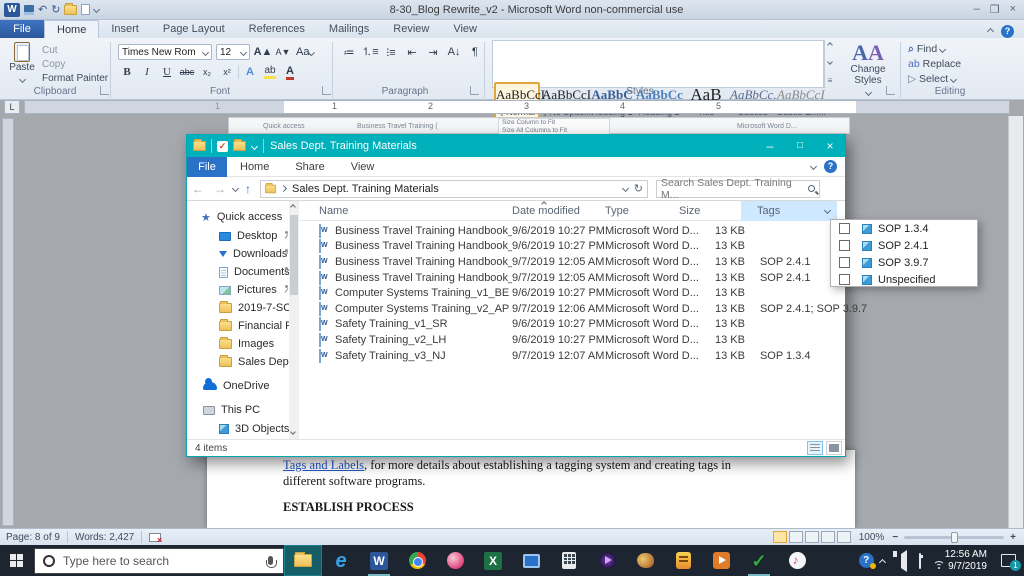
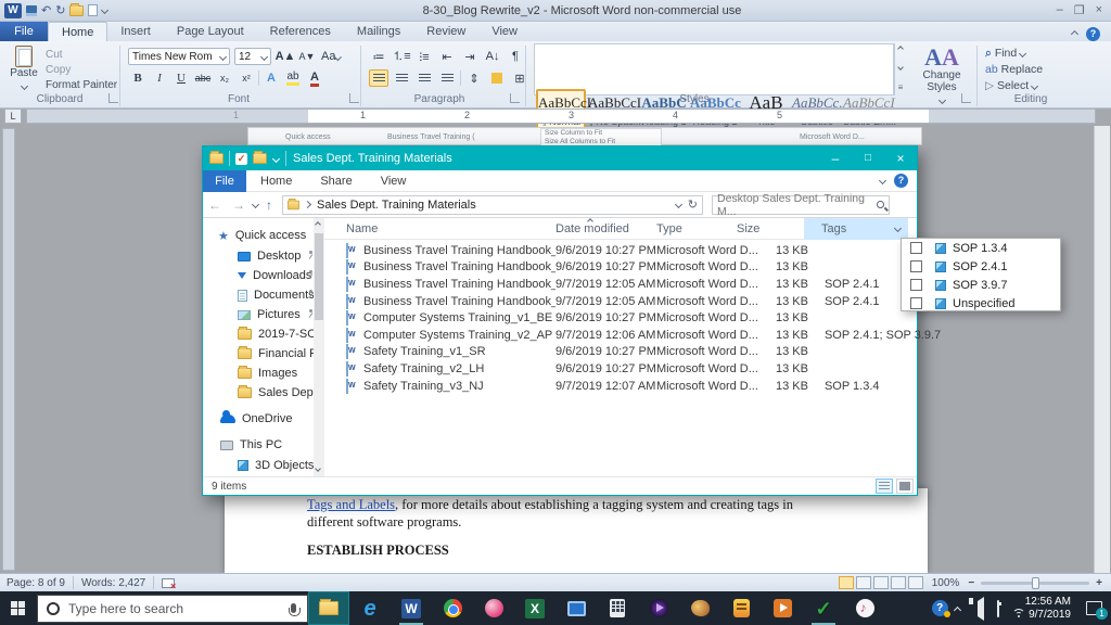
  W
  ↶
  ↻
  8-30_Blog Rewrite_v2 - Microsoft Word non-commercial use
  –
  ❐
  ×
  File
  Home
  Insert
  Page Layout
  References
  Mailings
  Review
  View
  ?
  Paste
  Cut
  Copy
  Format Painter
  Clipboard
  Times New Rom
  12
  A▲
  A▼
  Aa
  B
  I
  U
  abc
  x₂
  x²
  A
  ab
  A
  Font
  ≔
  ⒈≡
  ⁝≡
  ⇤
  ⇥
  A↓
  ¶
+ ⇕
+ ⊞
  Paragraph
  AaBbCc
  AaBbCc
  AaBbC
  AaBbCc
  AaB
  AaBbCc.
  AaBbCcI
  ≡
  AA
  Change Styles
  Styles
  ⌕ Find
  ab Replace
  ▷ Select
  Editing
  L
  1
  1
  2
  3
  4
  5
  Tags and Labels, for more details about establishing a tagging system and creating tags in
  different software programs.
  ESTABLISH PROCESS
  ✓
  Sales Dept. Training Materials
  –
  □
  ×
  File
  Home
  Share
  View
  ?
  ←
  →
  ↑
  Sales Dept. Training Materials
  ↻
- Search Sales Dept. Training M...
+ Desktop Sales Dept. Training M...
  ★
  Quick access
  Desktop
  Download
  Documen
  Pictures
  Images
  OneDrive
  This PC
  3D Objects
  Name
  Date modified
  Type
  Size
  Tags
  Business Travel Training Handbook_
  9/6/2019 10:27 PM
  Microsoft Word D...
  13 KB
  Business Travel Training Handbook_
  9/6/2019 10:27 PM
  Microsoft Word D...
  13 KB
  Business Travel Training Handbook_
  9/7/2019 12:05 AM
  Microsoft Word D...
  13 KB
  SOP 2.4.1
  Business Travel Training Handbook_
  9/7/2019 12:05 AM
  Microsoft Word D...
  13 KB
  SOP 2.4.1
  Computer Systems Training_v1_BE
  9/6/2019 10:27 PM
  Microsoft Word D...
  13 KB
  Computer Systems Training_v2_AP
  9/7/2019 12:06 AM
  Microsoft Word D...
  13 KB
  SOP 2.4.1; SOP 3.9.7
  Safety Training_v1_SR
  9/6/2019 10:27 PM
  Microsoft Word D...
  13 KB
  Safety Training_v2_LH
  9/6/2019 10:27 PM
  Microsoft Word D...
  13 KB
  Safety Training_v3_NJ
  9/7/2019 12:07 AM
  Microsoft Word D...
  13 KB
  SOP 1.3.4
- 4 items
+ 9 items
  SOP 1.3.4
  SOP 2.4.1
  SOP 3.9.7
  Unspecified
  Page: 8 of 9
  Words: 2,427
  100%
  −
  +
  Type here to search
  e
  W
  X
  ✓
  ?
  12:56 AM
  9/7/2019
  1
